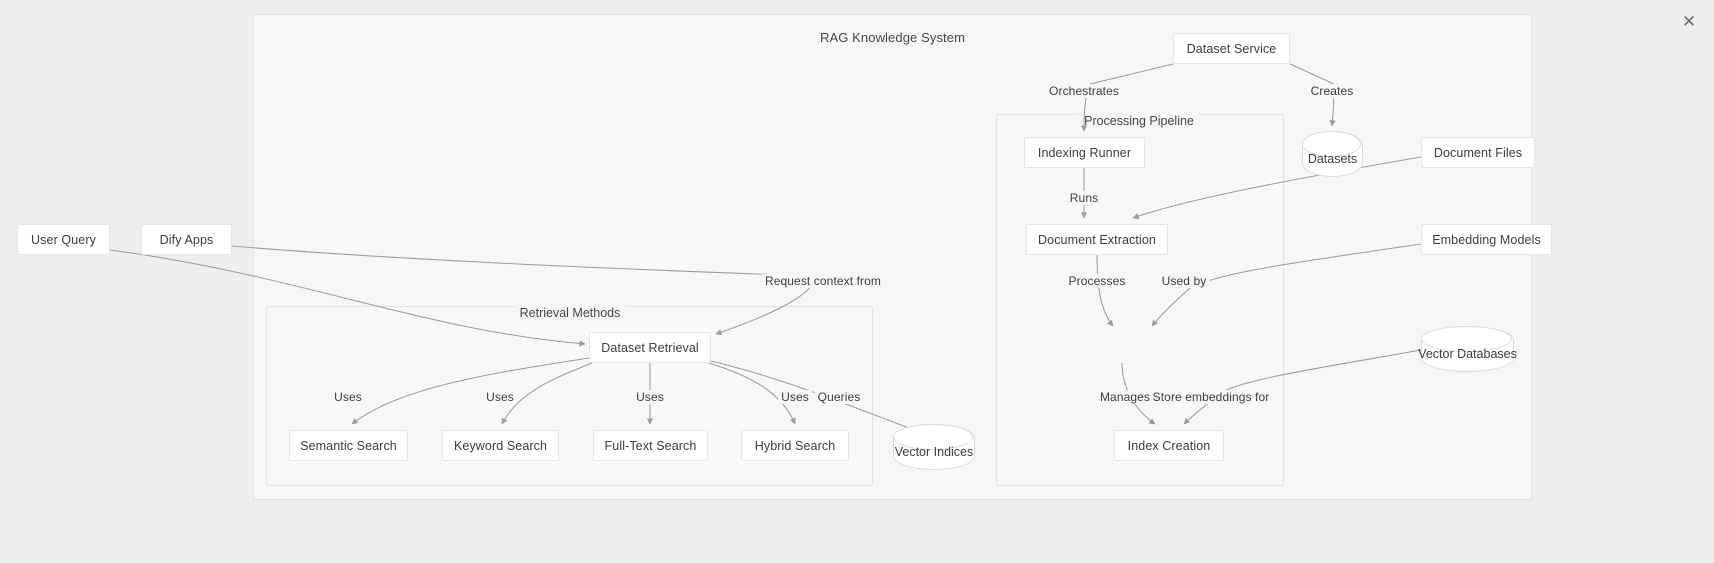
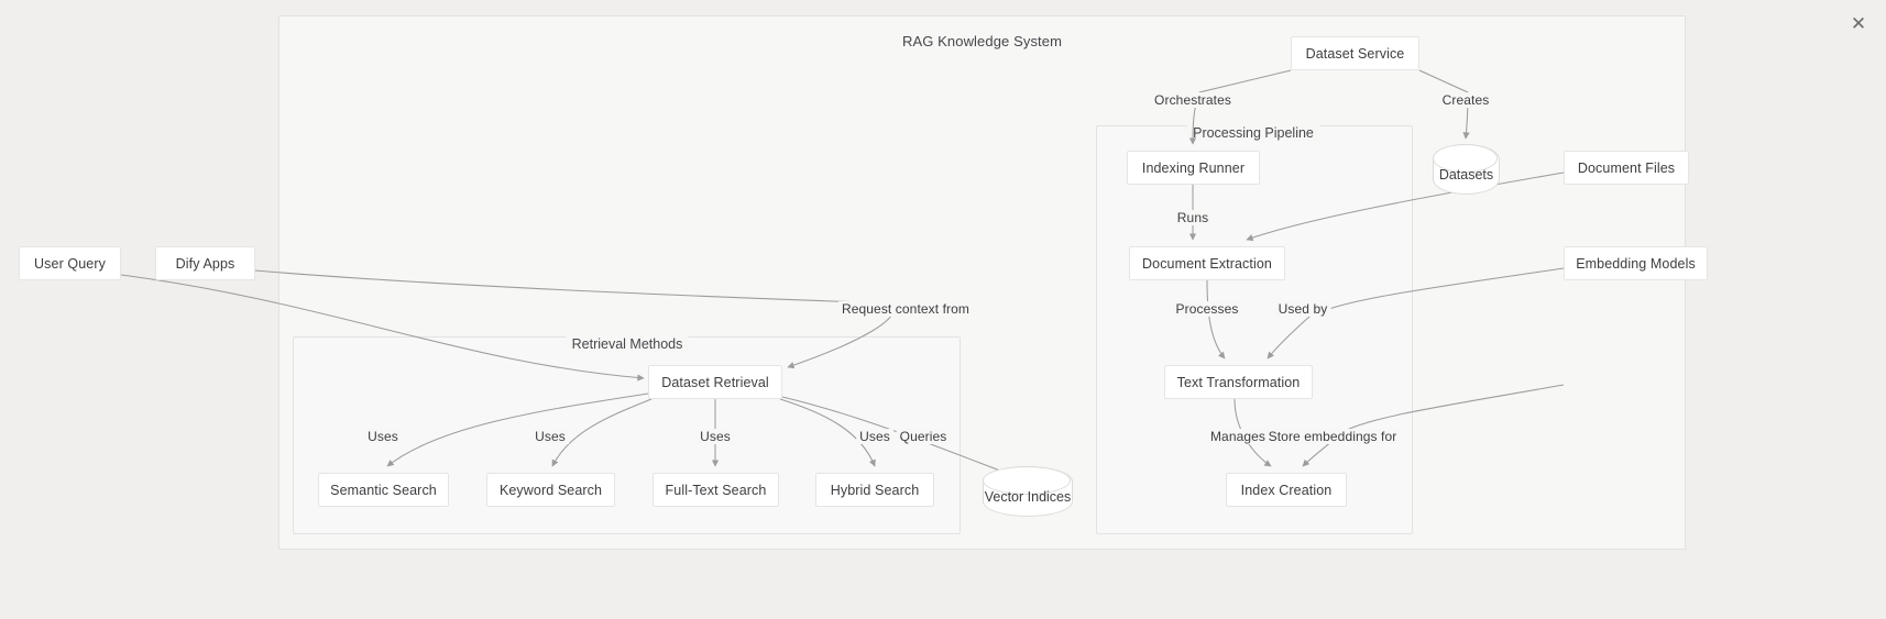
  RAG Knowledge System
  ✕
  Retrieval Methods
  Processing Pipeline
  Request context from
  Uses
  Uses
  Uses
  Uses
  Queries
  Orchestrates
  Creates
  Runs
  Processes
  Used by
  Manages
  Store embeddings for
  User Query
  Dify Apps
  Dataset Retrieval
  Semantic Search
  Keyword Search
  Full-Text Search
  Hybrid Search
  Vector Indices
  Dataset Service
  Indexing Runner
  Document Extraction
+ Text Transformation
  Index Creation
  Datasets
  Document Files
  Embedding Models
- Vector Databases
